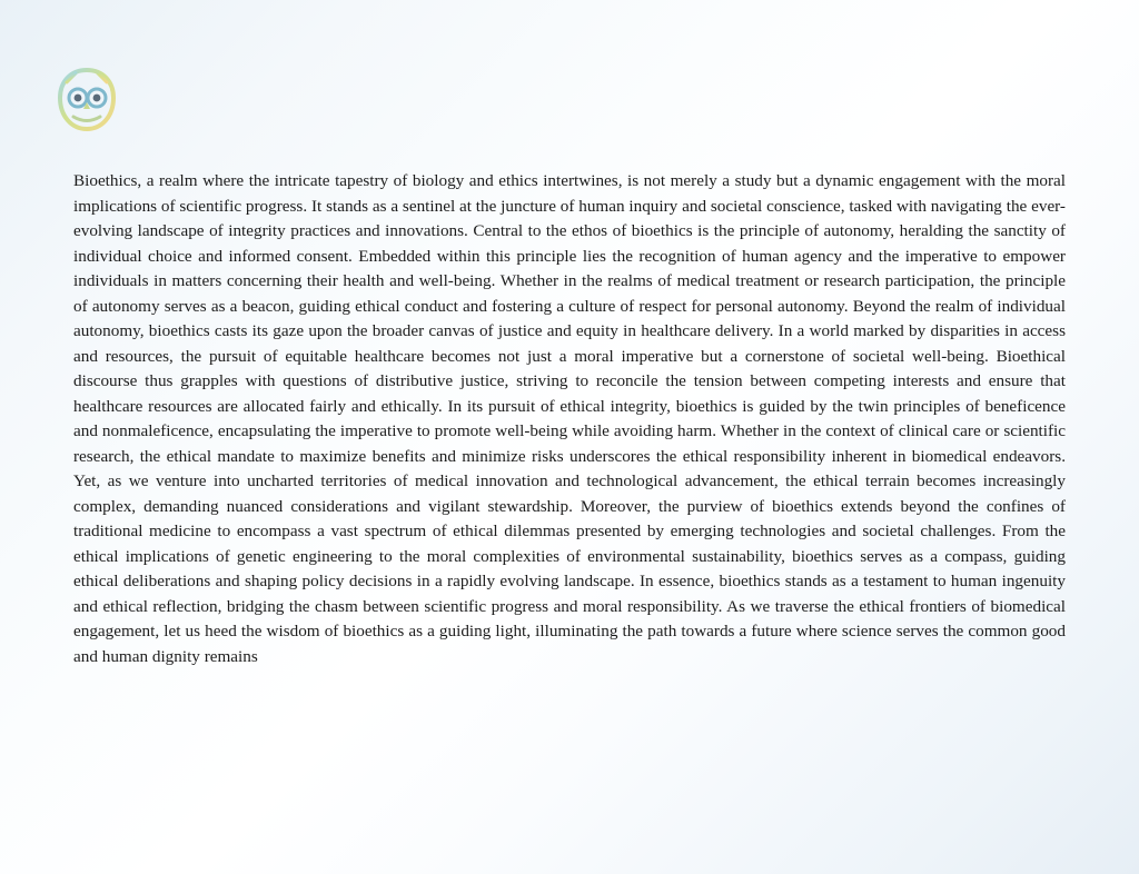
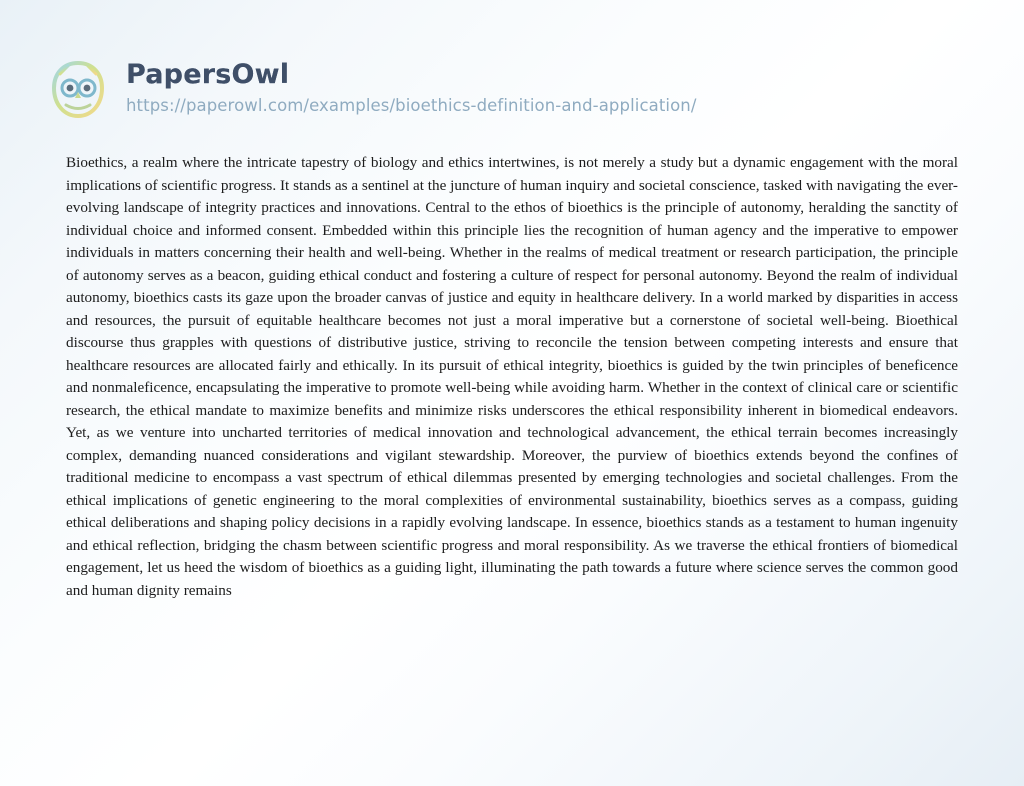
+ PapersOwl
+ https://paperowl.com/examples/bioethics-definition-and-application/
  Bioethics, a realm where the intricate tapestry of biology and ethics intertwines, is not merely a study but a dynamic engagement with the moral implications of scientific progress. It stands as a sentinel at the juncture of human inquiry and societal conscience, tasked with navigating the ever-evolving landscape of integrity practices and innovations. Central to the ethos of bioethics is the principle of autonomy, heralding the sanctity of individual choice and informed consent. Embedded within this principle lies the recognition of human agency and the imperative to empower individuals in matters concerning their health and well-being. Whether in the realms of medical treatment or research participation, the principle of autonomy serves as a beacon, guiding ethical conduct and fostering a culture of respect for personal autonomy. Beyond the realm of individual autonomy, bioethics casts its gaze upon the broader canvas of justice and equity in healthcare delivery. In a world marked by disparities in access and resources, the pursuit of equitable healthcare becomes not just a moral imperative but a cornerstone of societal well-being. Bioethical discourse thus grapples with questions of distributive justice, striving to reconcile the tension between competing interests and ensure that healthcare resources are allocated fairly and ethically. In its pursuit of ethical integrity, bioethics is guided by the twin principles of beneficence and nonmaleficence, encapsulating the imperative to promote well-being while avoiding harm. Whether in the context of clinical care or scientific research, the ethical mandate to maximize benefits and minimize risks underscores the ethical responsibility inherent in biomedical endeavors. Yet, as we venture into uncharted territories of medical innovation and technological advancement, the ethical terrain becomes increasingly complex, demanding nuanced considerations and vigilant stewardship. Moreover, the purview of bioethics extends beyond the confines of traditional medicine to encompass a vast spectrum of ethical dilemmas presented by emerging technologies and societal challenges. From the ethical implications of genetic engineering to the moral complexities of environmental sustainability, bioethics serves as a compass, guiding ethical deliberations and shaping policy decisions in a rapidly evolving landscape. In essence, bioethics stands as a testament to human ingenuity and ethical reflection, bridging the chasm between scientific progress and moral responsibility. As we traverse the ethical frontiers of biomedical engagement, let us heed the wisdom of bioethics as a guiding light, illuminating the path towards a future where science serves the common good and human dignity remains
